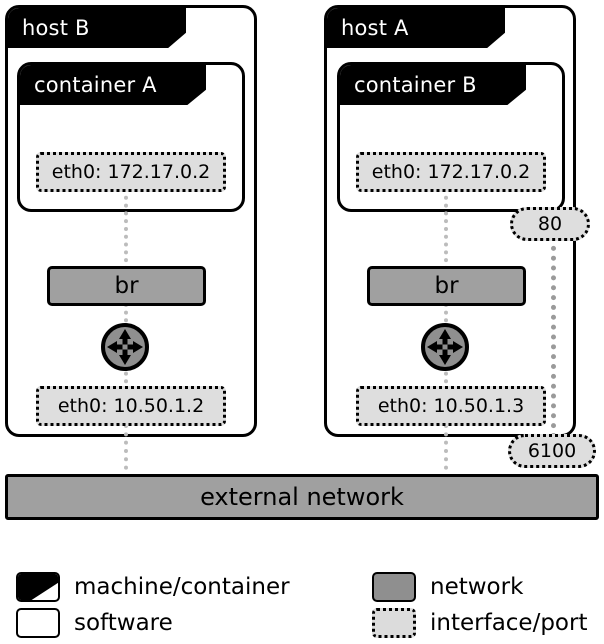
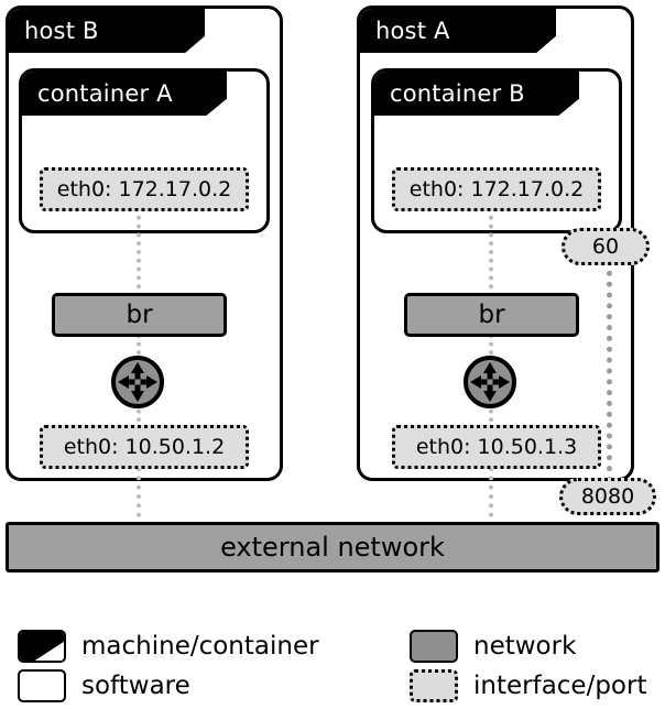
  host B
  container A
  eth0: 172.17.0.2
  br
  eth0: 10.50.1.2
  host A
  container B
  eth0: 172.17.0.2
- 80
+ 60
  br
  eth0: 10.50.1.3
- 6100
+ 8080
  external network
  machine/container
  software
  network
  interface/port
